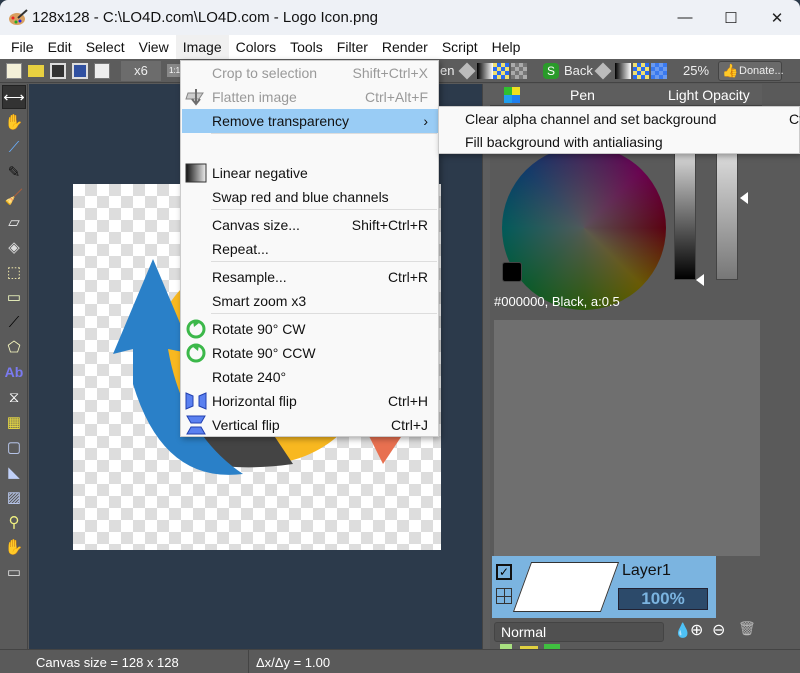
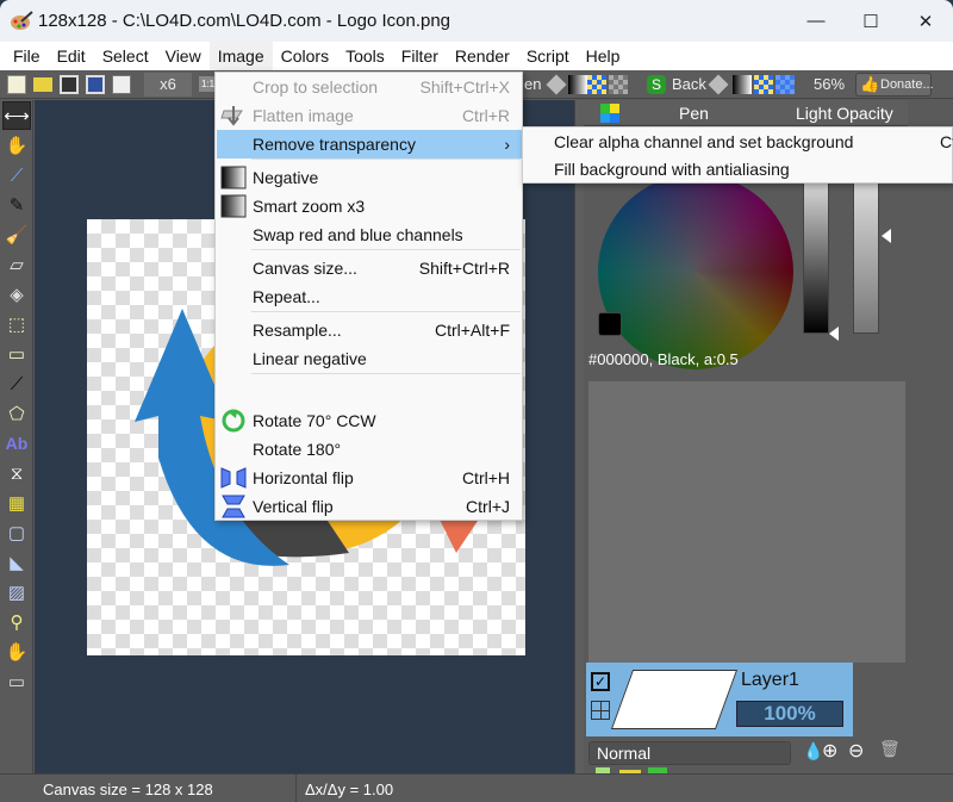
  128x128 - C:\LO4D.com\LO4D.com - Logo Icon.png
  —
  ☐
  ✕
  File
  Edit
  Select
  View
  Image
  Colors
  Tools
  Filter
  Render
  Script
  Help
  x6
  1:1
  en
  S
  Back
- 25%
+ 56%
  👍
  Donate...
  ⟷
  ✋
  ⟋
  ✎
  🧹
  ▱
  ◈
  ⬚
  ▭
  ⟋
  ⬠
  Ab
  ⧖
  ▦
  ▢
  ◣
  ▨
  ⚲
  ✋
  ▭
  Pen
  Light Opacity
  #000000, Black, a:0.5
  ✓
  Layer1
  100%
  Normal
  💧
  ⊕
  ⊖
  🗑
  Canvas size = 128 x 128
  Δx/Δy = 1.00
  Crop to selection
  Shift+Ctrl+X
  Flatten image
- Ctrl+Alt+F
+ Ctrl+R
  Remove transparency
  ›
+ Negative
- Linear negative
+ Smart zoom x3
  Swap red and blue channels
  Canvas size...
  Shift+Ctrl+R
  Repeat...
  Resample...
- Ctrl+R
+ Ctrl+Alt+F
- Smart zoom x3
+ Linear negative
- Rotate 90° CW
- Rotate 90° CCW
+ Rotate 70° CCW
- Rotate 240°
+ Rotate 180°
  Horizontal flip
  Ctrl+H
  Vertical flip
  Ctrl+J
  Clear alpha channel and set background
  Fill background with antialiasing
